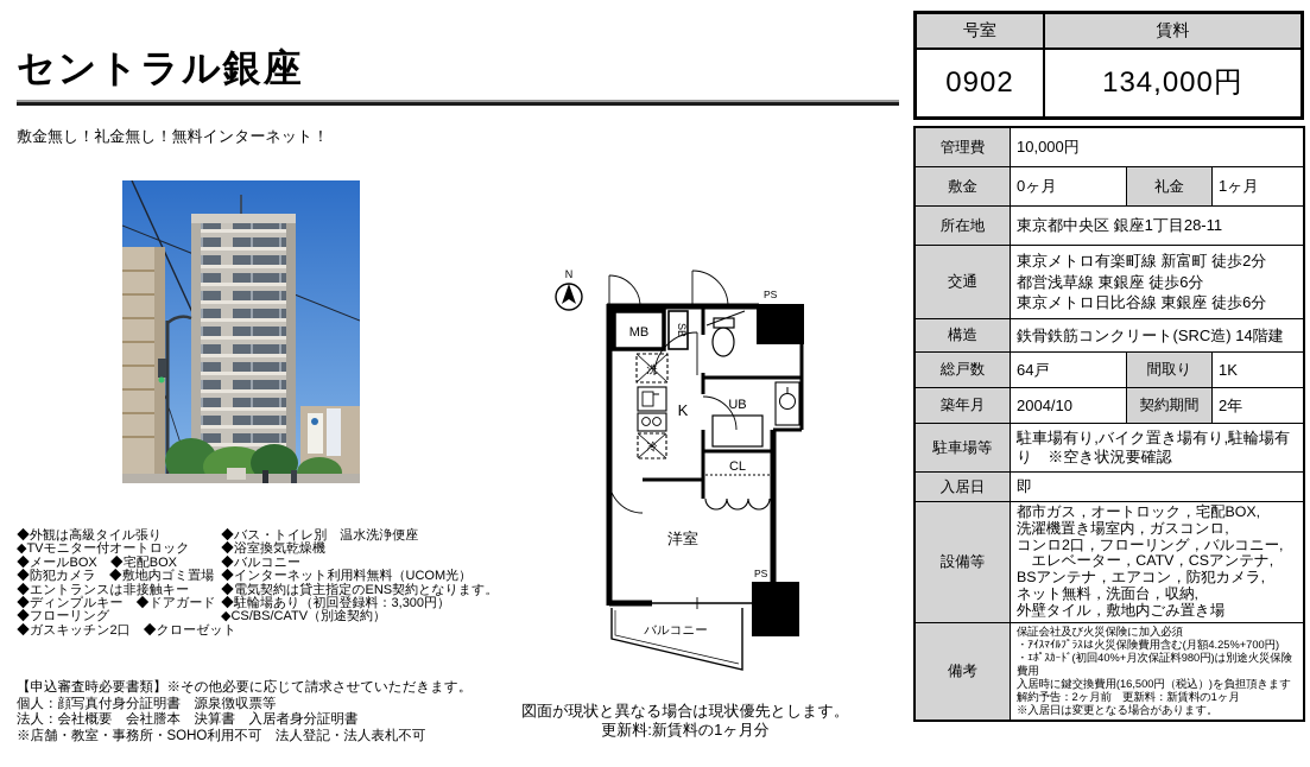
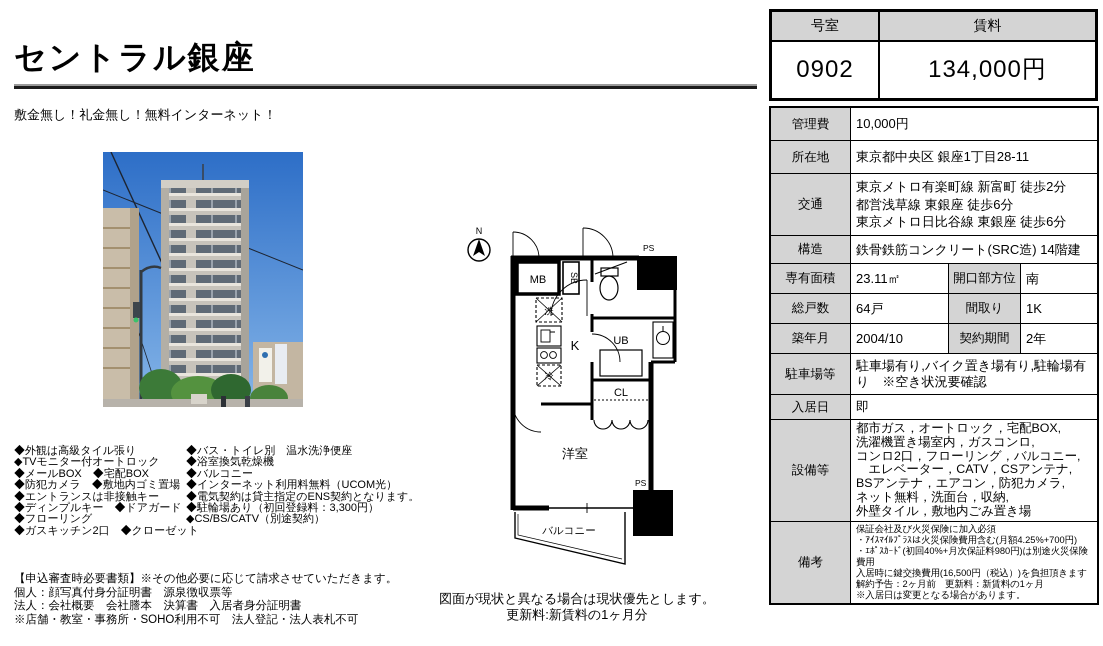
  セントラル銀座
  敷金無し！礼金無し！無料インターネット！
  N
  PS
  PS
  MB
  洗
  冷
  K
  UB
  CL
  洋室
  バルコニー
  ◆外観は高級タイル張り
  ◆TVモニター付オートロック
  ◆メールBOX ◆宅配BOX
  ◆防犯カメラ ◆敷地内ゴミ置場
  ◆エントランスは非接触キー
  ◆ディンプルキー ◆ドアガード
  ◆フローリング
  ◆ガスキッチン2口 ◆クローゼッ
  ◆バス・トイレ別 温水洗浄便座
  ◆浴室換気乾燥機
  ◆バルコニー
  ◆インターネット利用料無料（UCOM光）
  ◆電気契約は貸主指定のENS契約となります。
  ◆駐輪場あり（初回登録料：3,300円）
  ◆CS/BS/CATV（別途契約）
  【申込審査時必要書類】※その他必要に応じて請求させていただきます。
  個人：顔写真付身分証明書 源泉徴収票等
  法人：会社概要 会社謄本 決算書 入居者身分証明書
  ※店舗・教室・事務所・SOHO利用不可 法人登記・法人表札不可
  図面が現状と異なる場合は現状優先とします。
  更新料:新賃料の1ヶ月分
  号室	賃料
  0902	134,000円
  管理費	10,000円
- 敷金	0ヶ月	礼金	1ヶ月
  所在地	東京都中央区 銀座1丁目28-11
  交通	東京メトロ有楽町線 新富町 徒歩2分 都営浅草線 東銀座 徒歩6分 東京メトロ日比谷線 東銀座 徒歩6分
  構造	鉄骨鉄筋コンクリート(SRC造) 14階建
+ 専有面積	23.11㎡	開口部方位	南
  総戸数	64戸	間取り	1K
  築年月	2004/10	契約期間	2年
  駐車場等	駐車場有り,バイク置き場有り,駐輪場有り ※空き状況要確認
  入居日	即
  設備等	都市ガス，オートロック，宅配BOX, 洗濯機置き場室内，ガスコンロ, コンロ2口，フローリング，バルコニー, エレベーター，CATV，CSアンテナ, BSアンテナ，エアコン，防犯カメラ, ネット無料，洗面台，収納, 外壁タイル，敷地内ごみ置き場
  備考	保証会社及び火災保険に加入必須 ・ｱｲｽﾏｲﾙﾌﾟﾗｽは火災保険費用含む(月額4.25%+700円) ・ｴﾎﾟｽｶｰﾄﾞ(初回40%+月次保証料980円)は別途火災保険費用 入居時に鍵交換費用(16,500円（税込）)を負担頂きます 解約予告：2ヶ月前 更新料：新賃料の1ヶ月 ※入居日は変更となる場合があります。
